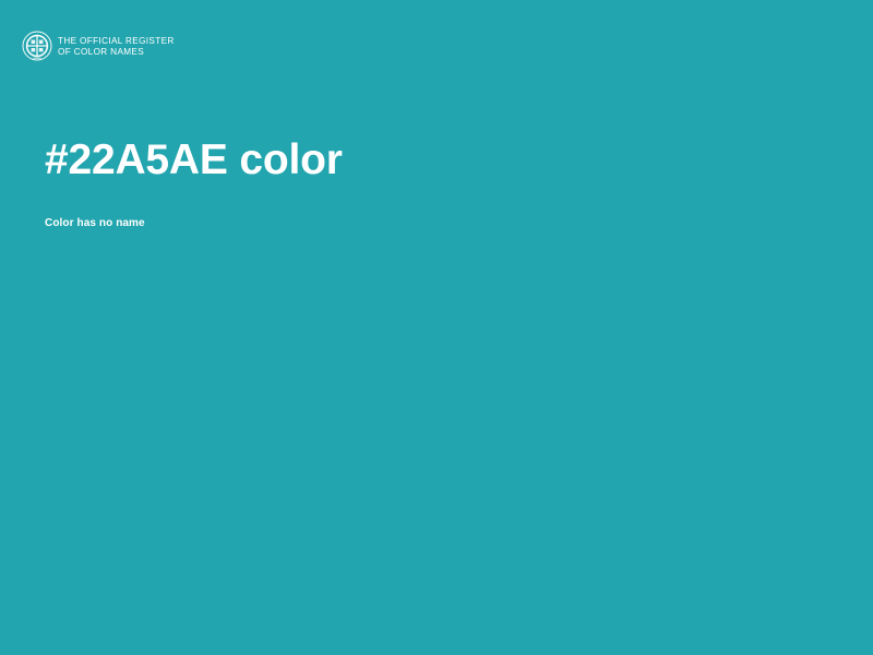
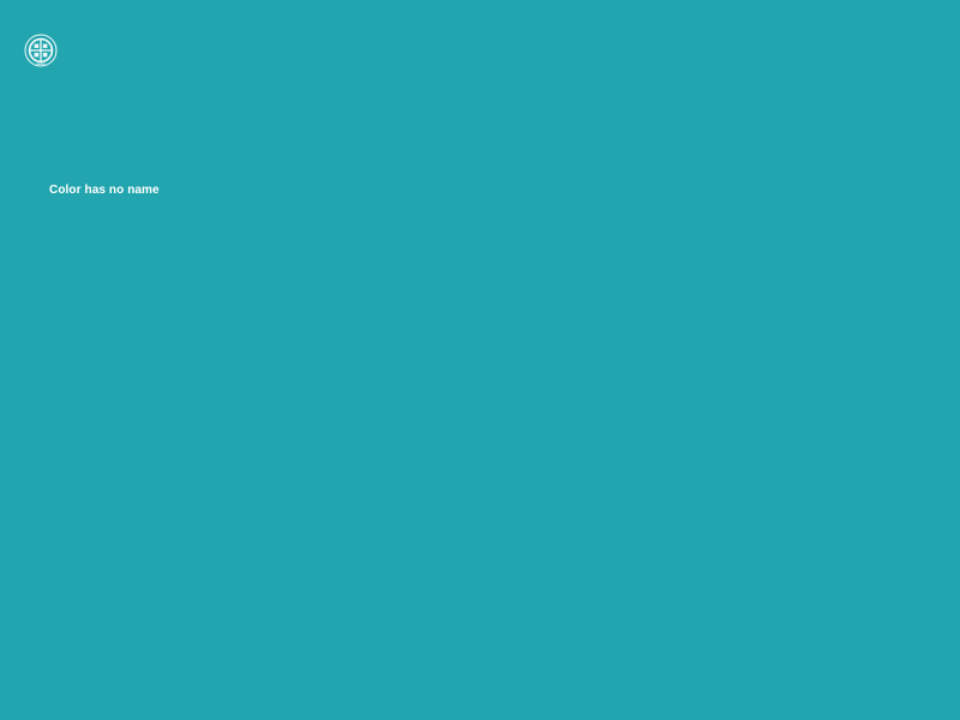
- THE OFFICIAL REGISTER
- OF COLOR NAMES
- #22A5AE color
  Color has no name
